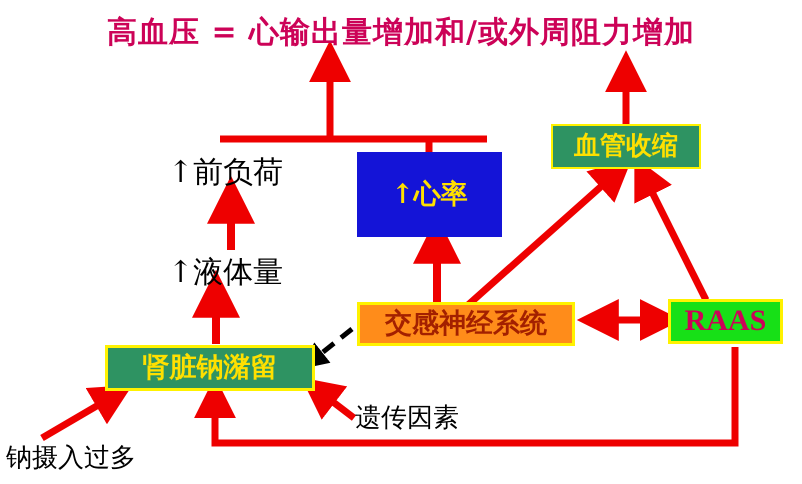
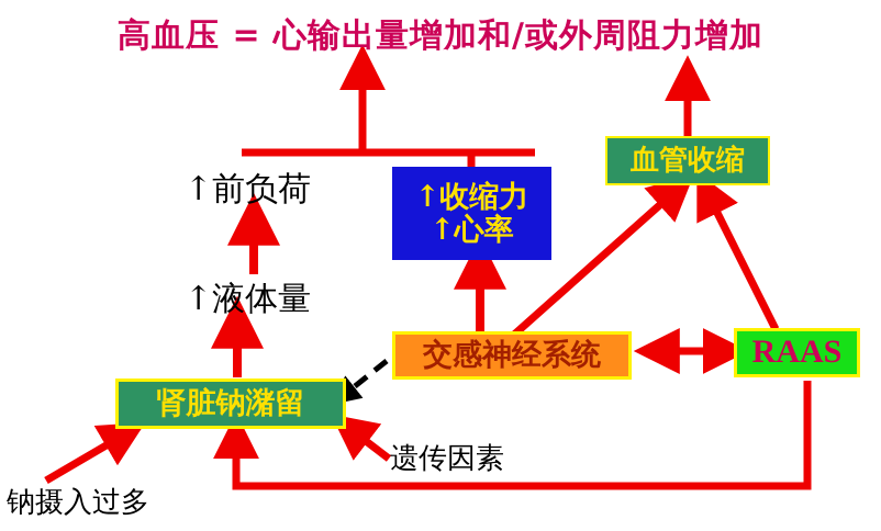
  高血压 = 心输出量增加和/或外周阻力增加
+ ↑收缩力
  ↑心率
  血管收缩
  交感神经系统
  RAAS
  肾脏钠潴留
  ↑前负荷
  ↑液体量
  遗传因素
  钠摄入过多
